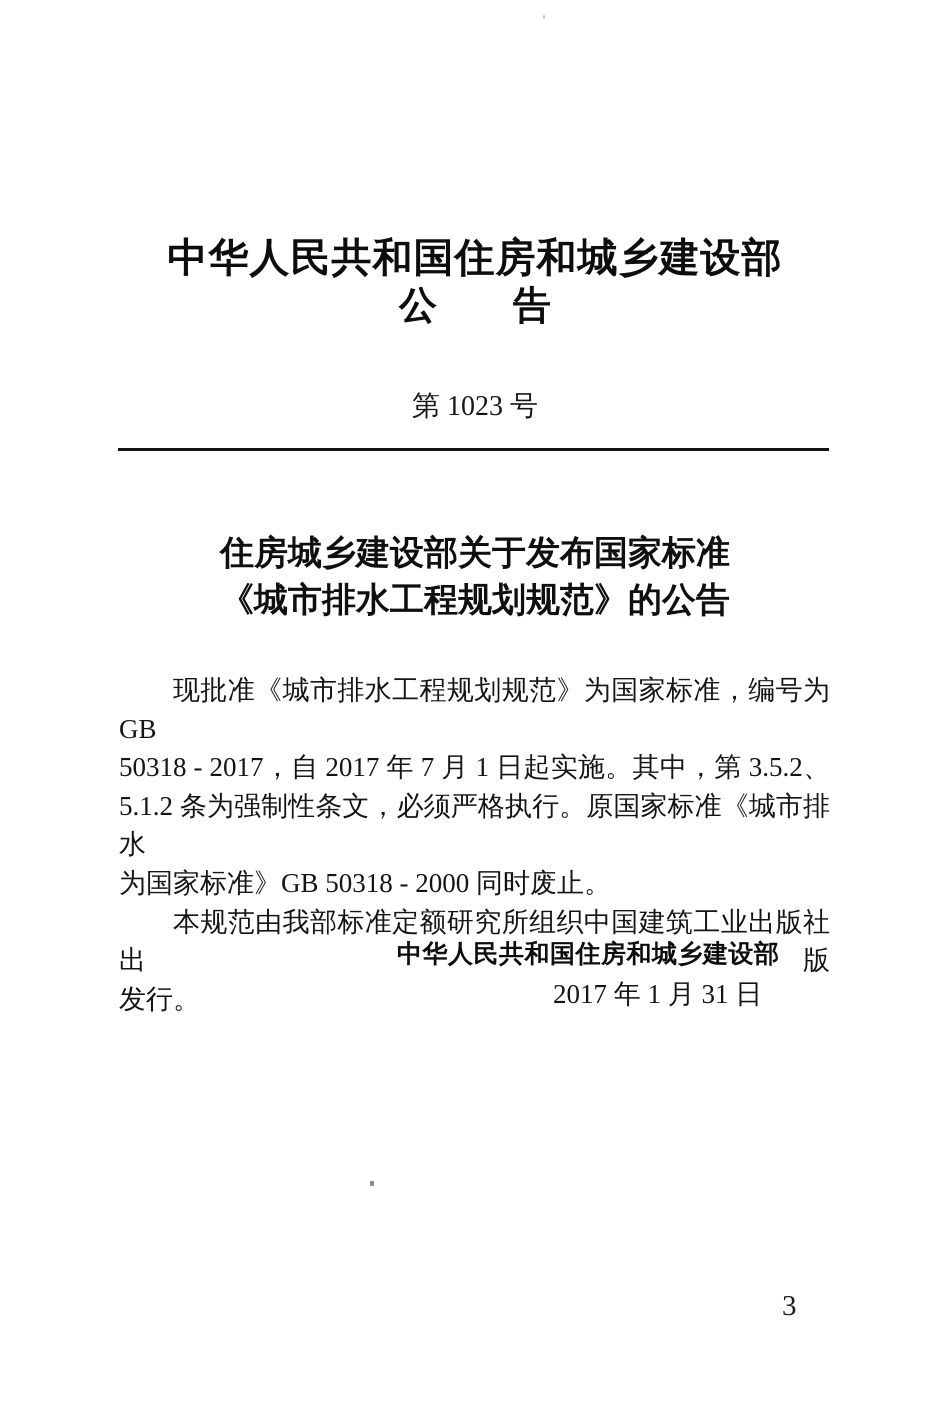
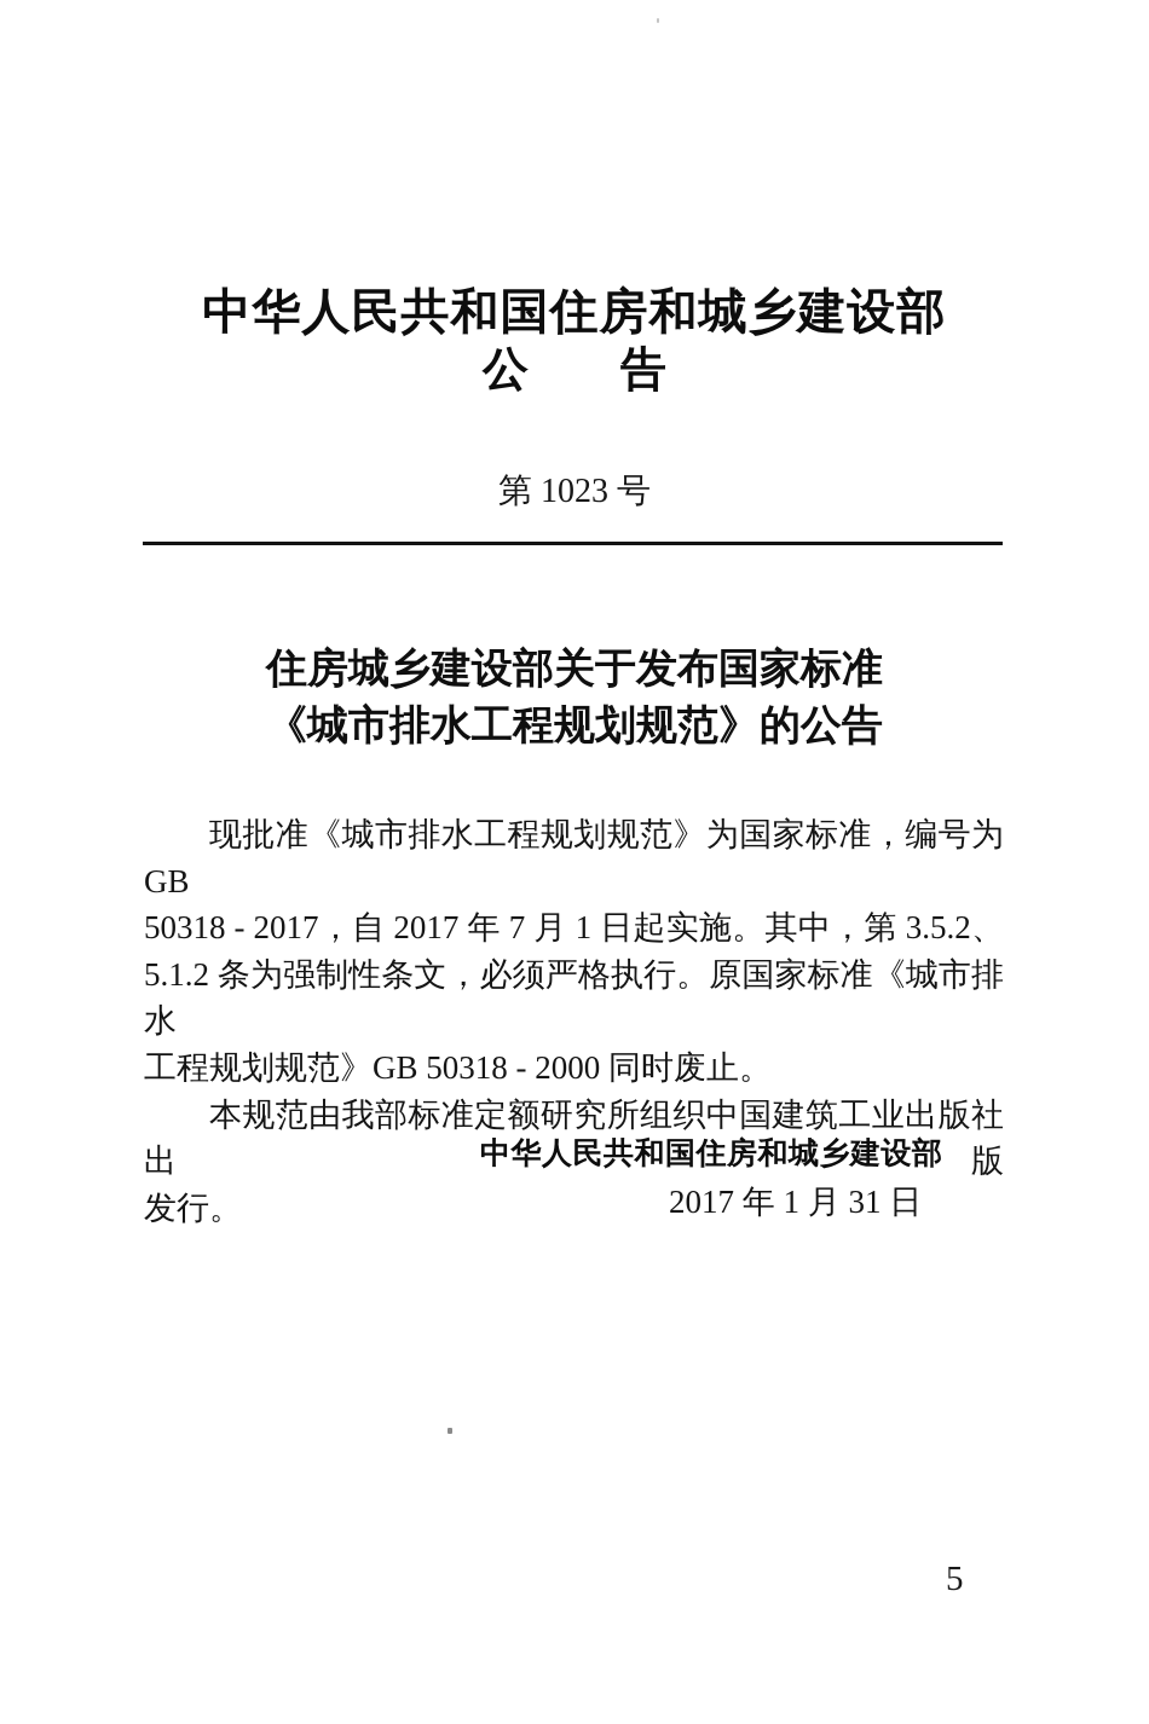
  中华人民共和国住房和城乡建设部
  公 告
  第 1023 号
  住房城乡建设部关于发布国家标准
  《城市排水工程规划规范》的公告
  现批准《城市排水工程规划规范》为国家标准，编号为 GB
  50318 - 2017，自 2017 年 7 月 1 日起实施。其中，第 3.5.2、
  5.1.2 条为强制性条文，必须严格执行。原国家标准《城市排水
- 为国家标准》GB 50318 - 2000 同时废止。
+ 工程规划规范》GB 50318 - 2000 同时废止。
  本规范由我部标准定额研究所组织中国建筑工业出版社出版
  发行。
  中华人民共和国住房和城乡建设部
  2017 年 1 月 31 日
- 3
+ 5
